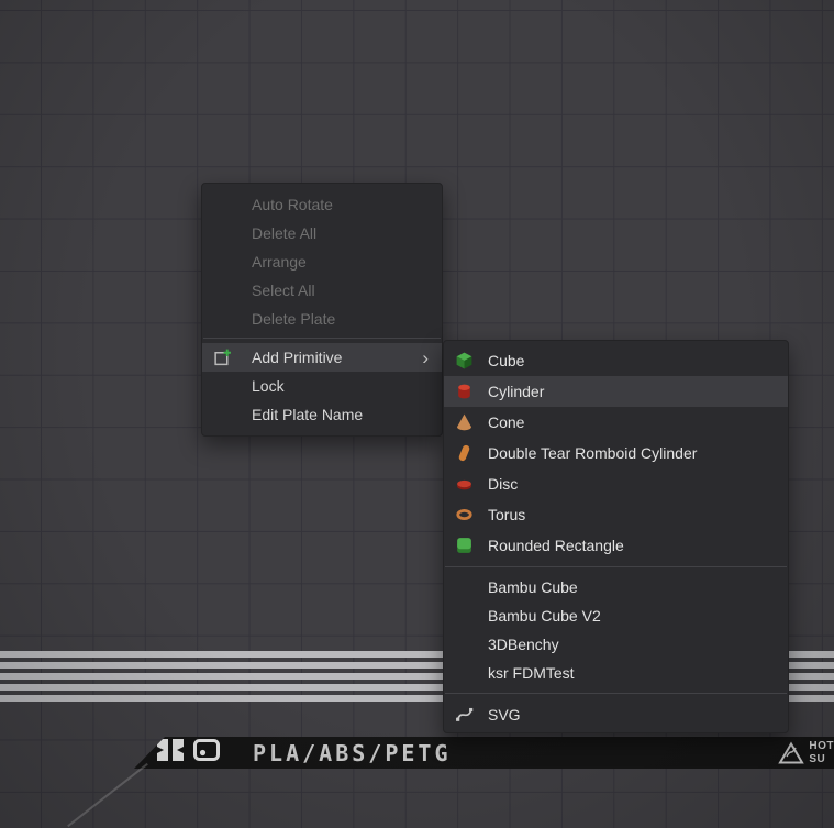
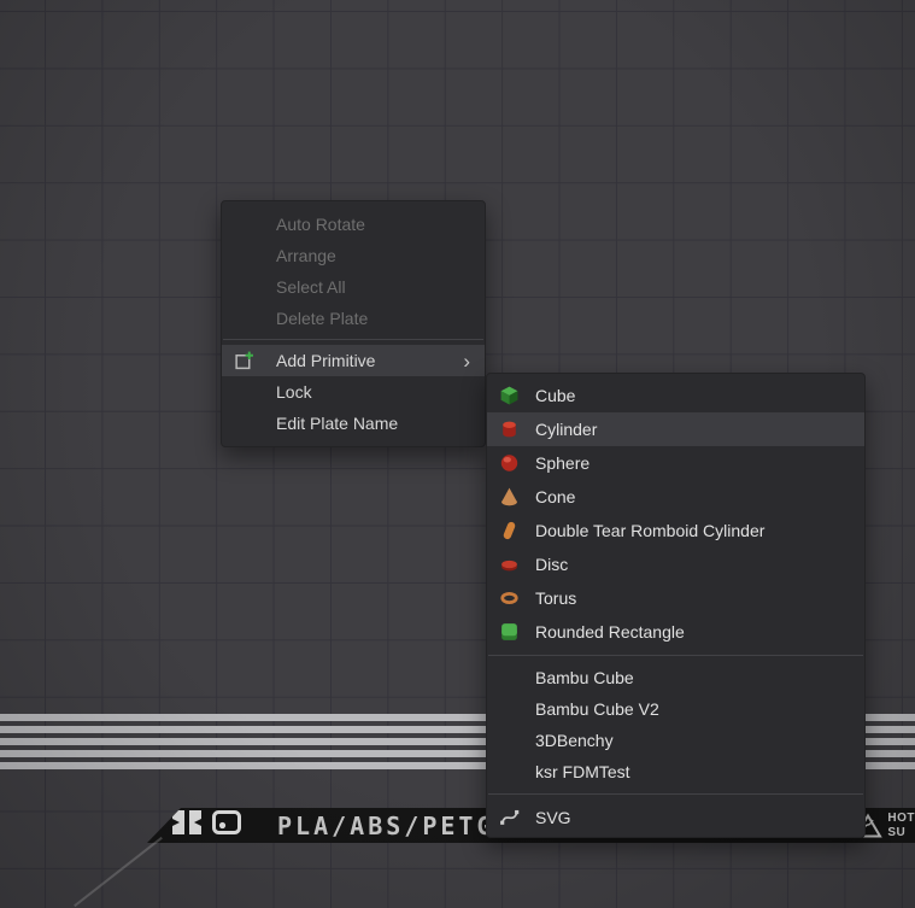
  Auto Rotate
- Delete All
  Arrange
  Select All
  Delete Plate
  Add Primitive
  ›
  Lock
  Edit Plate Name
  Cube
  Cylinder
+ Sphere
  Cone
  Double Tear Romboid Cylinder
  Disc
  Torus
  Rounded Rectangle
  Bambu Cube
  Bambu Cube V2
  3DBenchy
  ksr FDMTest
  SVG
